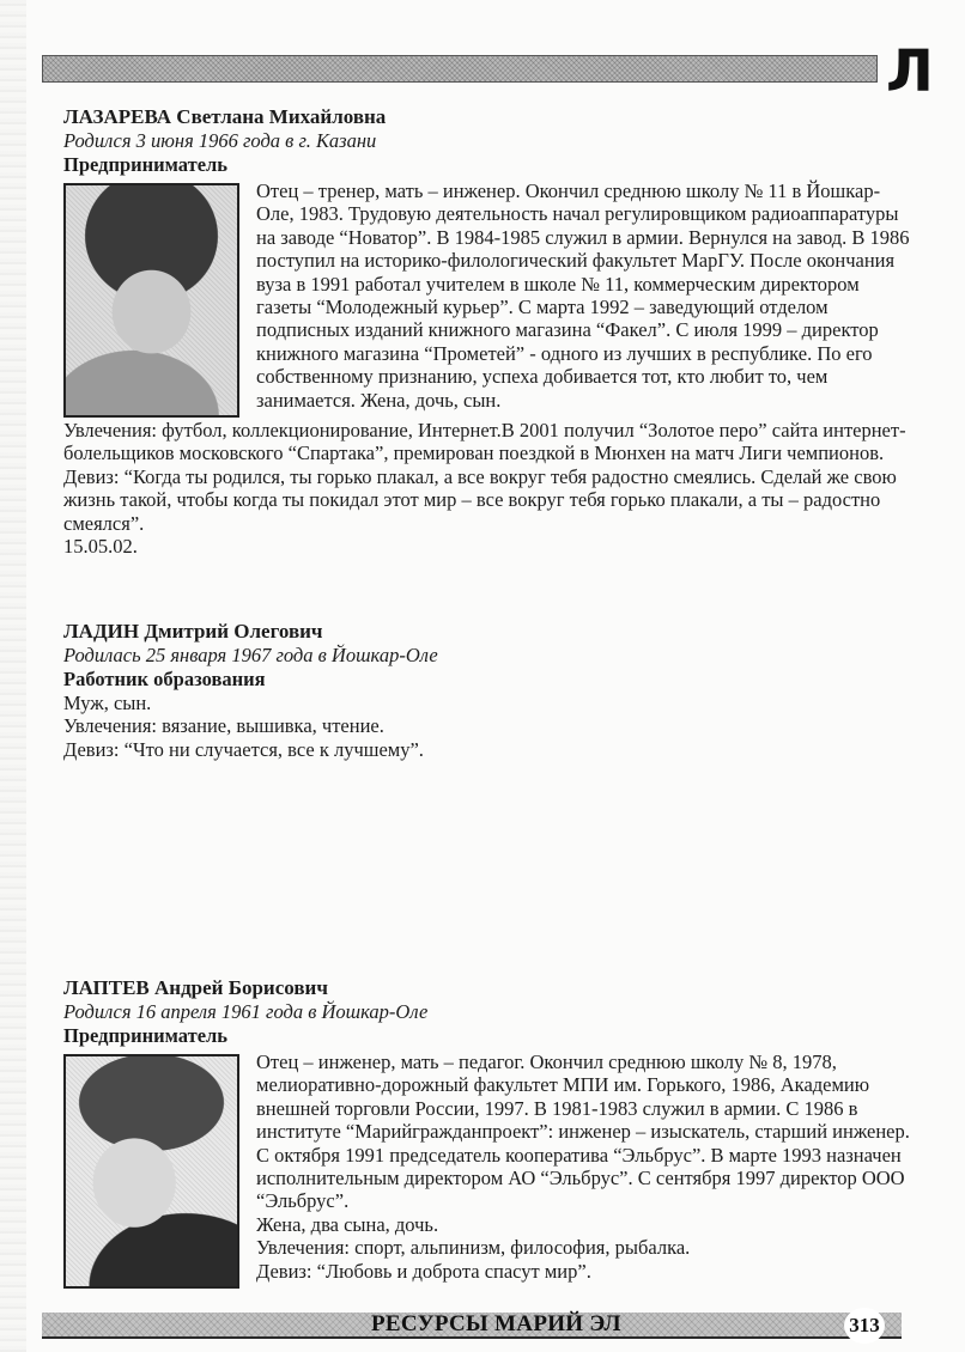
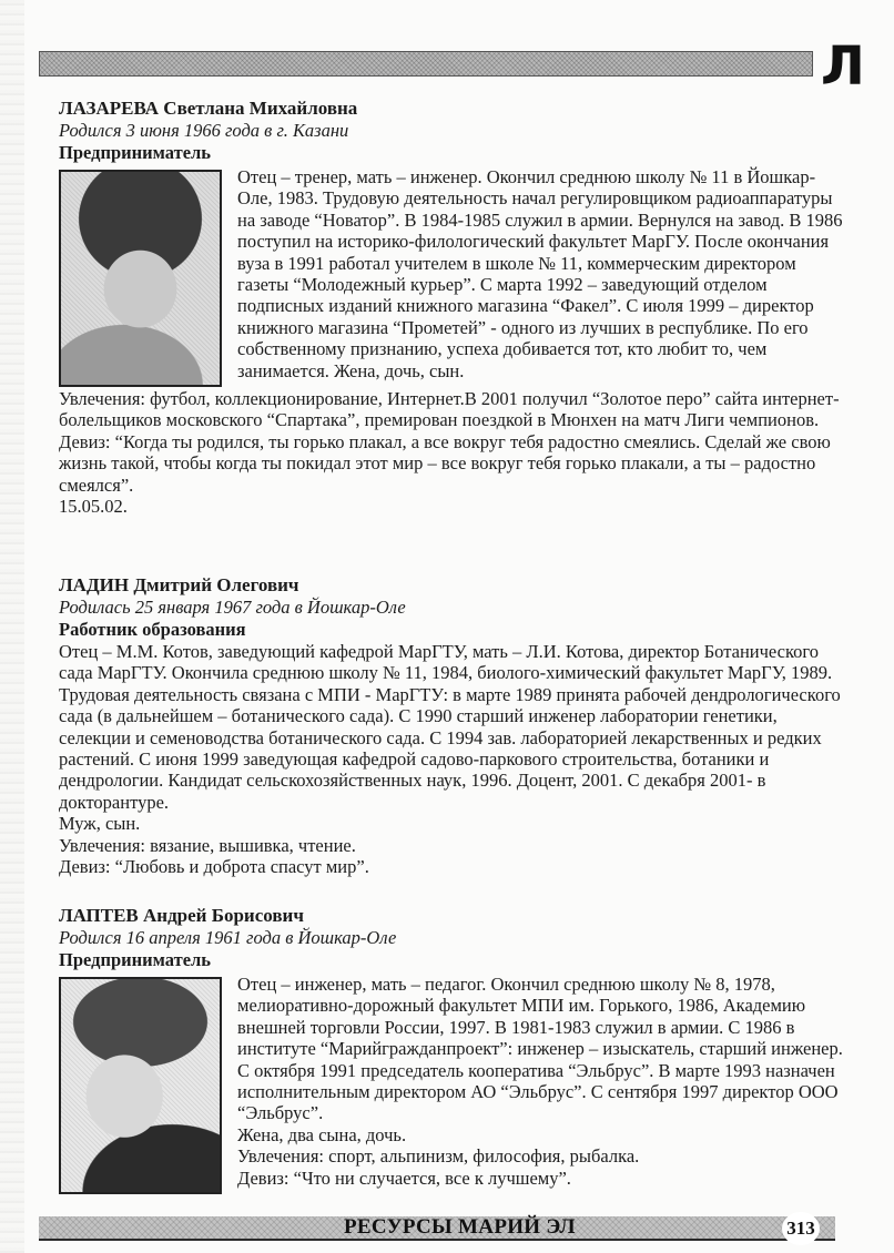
  Л
  ЛАЗАРЕВА Светлана Михайловна
  Родился 3 июня 1966 года в г. Казани
  Предприниматель
  Отец – тренер, мать – инженер. Окончил среднюю школу № 11 в Йошкар-Оле, 1983. Трудовую деятельность начал регулировщиком радиоаппаратуры на заводе “Новатор”. В 1984-1985 служил в армии. Вернулся на завод. В 1986 поступил на историко-филологический факультет МарГУ. После окончания вуза в 1991 работал учителем в школе № 11, коммерческим директором газеты “Молодежный курьер”. С марта 1992 – заведующий отделом подписных изданий книжного магазина “Факел”. С июля 1999 – директор книжного магазина “Прометей” - одного из лучших в республике. По его собственному признанию, успеха добивается тот, кто любит то, чем занимается. Жена, дочь, сын.
  Увлечения: футбол, коллекционирование, Интернет.В 2001 получил “Золотое перо” сайта интернет-болельщиков московского “Спартака”, премирован поездкой в Мюнхен на матч Лиги чемпионов.
  Девиз: “Когда ты родился, ты горько плакал, а все вокруг тебя радостно смеялись. Сделай же свою жизнь такой, чтобы когда ты покидал этот мир – все вокруг тебя горько плакали, а ты – радостно смеялся”.
  15.05.02.
  ЛАДИН Дмитрий Олегович
  Родилась 25 января 1967 года в Йошкар-Оле
  Работник образования
+ Отец – М.М. Котов, заведующий кафедрой МарГТУ, мать – Л.И. Котова, директор Ботанического сада МарГТУ. Окончила среднюю школу № 11, 1984, биолого-химический факультет МарГУ, 1989. Трудовая деятельность связана с МПИ - МарГТУ: в марте 1989 принята рабочей дендрологического сада (в дальнейшем – ботанического сада). С 1990 старший инженер лаборатории генетики, селекции и семеноводства ботанического сада. С 1994 зав. лабораторией лекарственных и редких растений. С июня 1999 заведующая кафедрой садово-паркового строительства, ботаники и дендрологии. Кандидат сельскохозяйственных наук, 1996. Доцент, 2001. С декабря 2001- в докторантуре.
  Муж, сын.
  Увлечения: вязание, вышивка, чтение.
- Девиз: “Что ни случается, все к лучшему”.
+ Девиз: “Любовь и доброта спасут мир”.
  ЛАПТЕВ Андрей Борисович
  Родился 16 апреля 1961 года в Йошкар-Оле
  Предприниматель
  Отец – инженер, мать – педагог. Окончил среднюю школу № 8, 1978, мелиоративно-дорожный факультет МПИ им. Горького, 1986, Академию внешней торговли России, 1997. В 1981-1983 служил в армии. С 1986 в институте “Марийгражданпроект”: инженер – изыскатель, старший инженер. С октября 1991 председатель кооператива “Эльбрус”. В марте 1993 назначен исполнительным директором АО “Эльбрус”. С сентября 1997 директор ООО “Эльбрус”.
  Жена, два сына, дочь.
  Увлечения: спорт, альпинизм, философия, рыбалка.
- Девиз: “Любовь и доброта спасут мир”.
+ Девиз: “Что ни случается, все к лучшему”.
  РЕСУРСЫ МАРИЙ ЭЛ
  313
